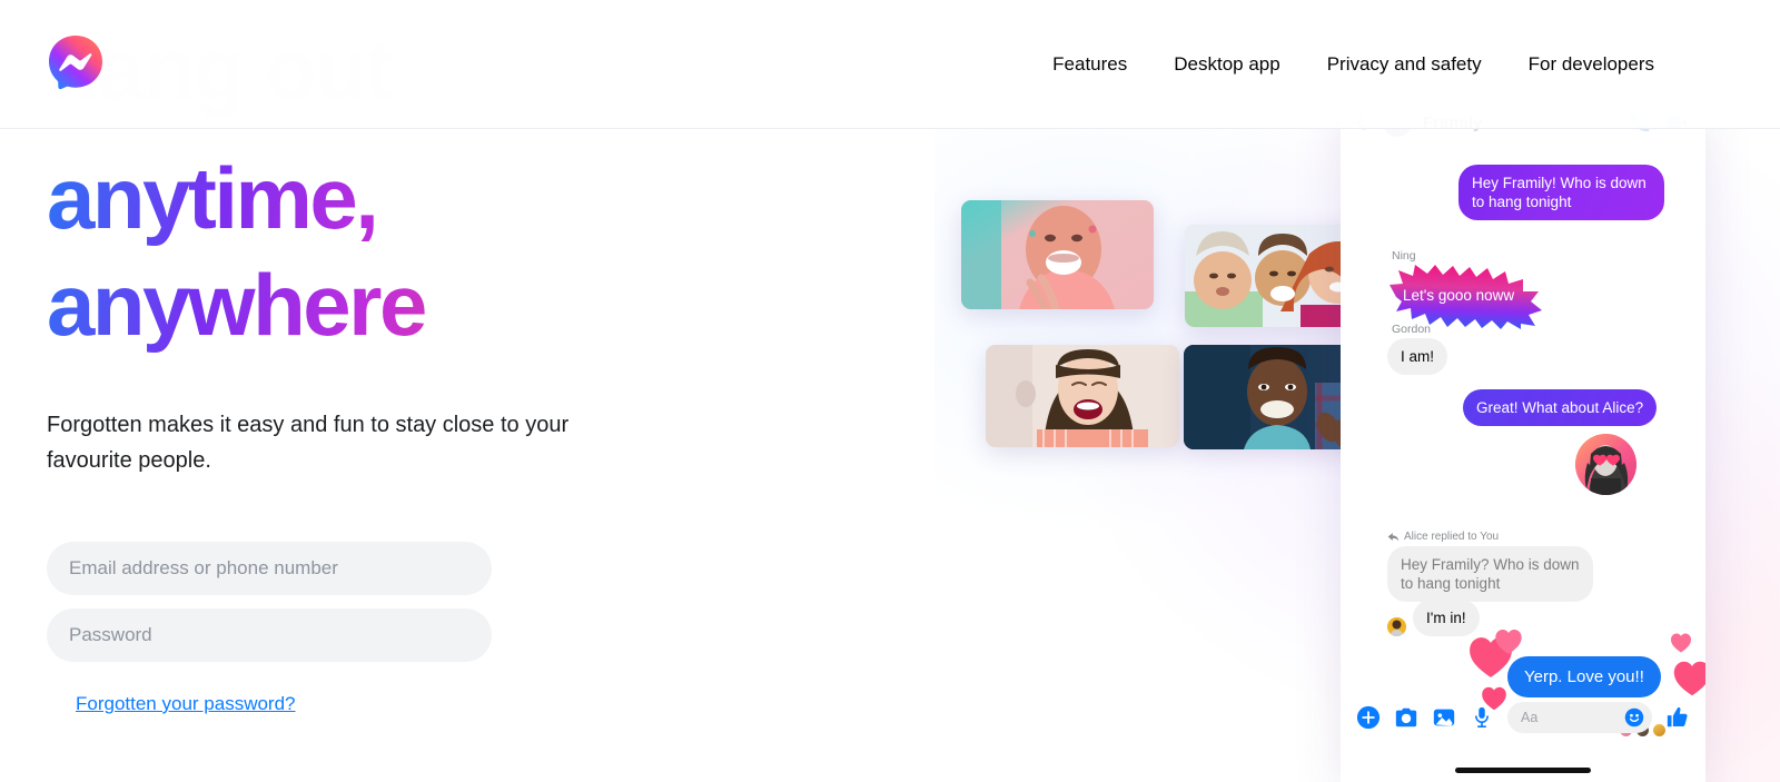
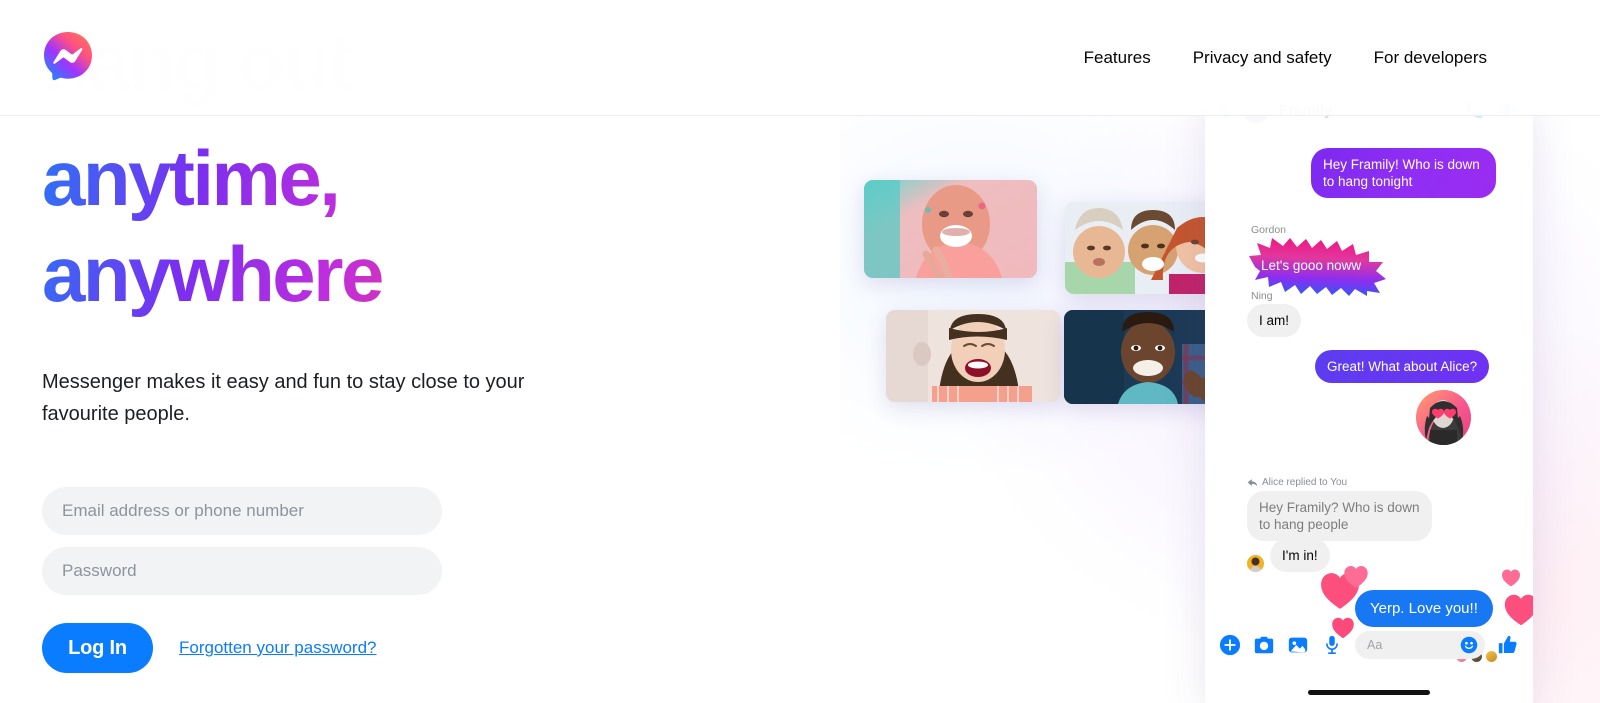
  Features
- Desktop app
  Privacy and safety
  For developers
  anytime,
  anywhere
- Forgotten makes it easy and fun to stay close to your favourite people.
+ Messenger makes it easy and fun to stay close to your favourite people.
  Email address or phone number
  Password
+ Log In
  Forgotten your password?
  Hey Framily! Who is down to hang tonight
- Ning
+ Gordon
  Let's gooo noww
- Gordon
+ Ning
  I am!
  Great! What about Alice?
  Alice replied to You
- Hey Framily? Who is down to hang tonight
+ Hey Framily? Who is down to hang people
  I'm in!
  Yerp. Love you!!
  Aa
